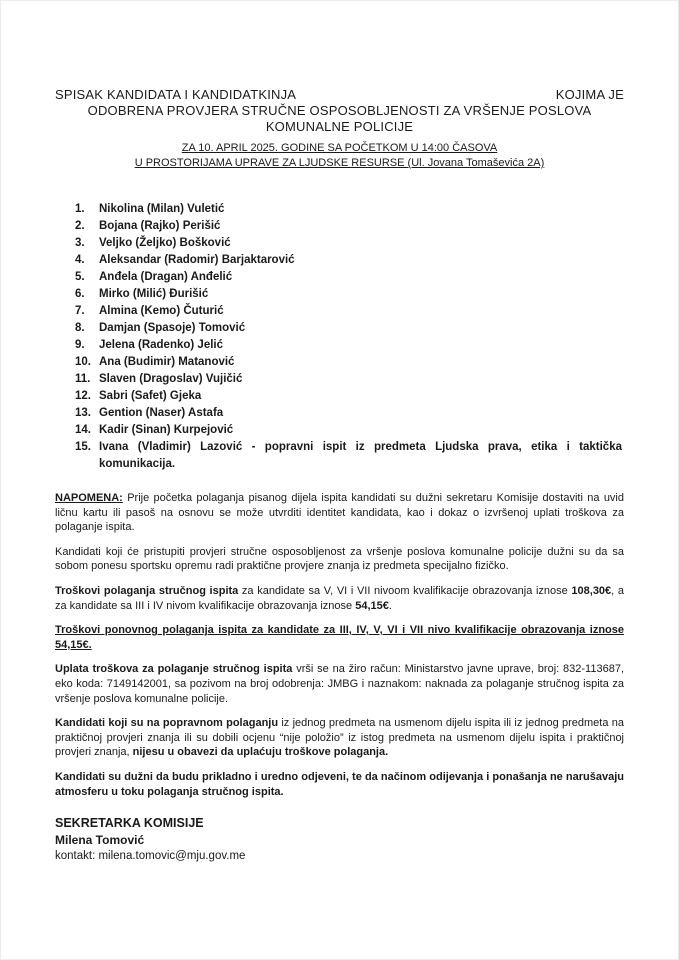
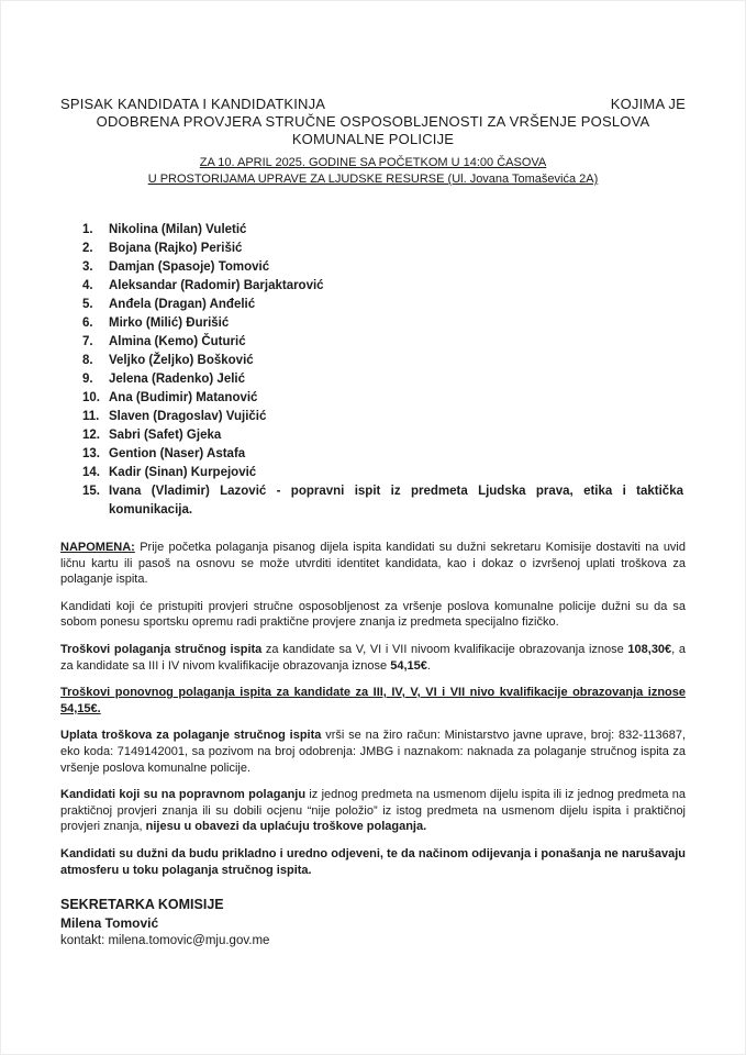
  SPISAK KANDIDATA I KANDIDATKINJA
  KOJIMA JE
  ODOBRENA PROVJERA STRUČNE OSPOSOBLJENOSTI ZA VRŠENJE POSLOVA
  KOMUNALNE POLICIJE
  ZA 10. APRIL 2025. GODINE SA POČETKOM U 14:00 ČASOVA
  U PROSTORIJAMA UPRAVE ZA LJUDSKE RESURSE (Ul. Jovana Tomaševića 2A)
  1.
  Nikolina (Milan) Vuletić
  2.
  Bojana (Rajko) Perišić
  3.
- Veljko (Željko) Bošković
+ Damjan (Spasoje) Tomović
  4.
  Aleksandar (Radomir) Barjaktarović
  5.
  Anđela (Dragan) Anđelić
  6.
  Mirko (Milić) Đurišić
  7.
  Almina (Kemo) Čuturić
  8.
- Damjan (Spasoje) Tomović
+ Veljko (Željko) Bošković
  9.
  Jelena (Radenko) Jelić
  10.
  Ana (Budimir) Matanović
  11.
  Slaven (Dragoslav) Vujičić
  12.
  Sabri (Safet) Gjeka
  13.
  Gention (Naser) Astafa
  14.
  Kadir (Sinan) Kurpejović
  15.
  Ivana (Vladimir) Lazović - popravni ispit iz predmeta Ljudska prava, etika i taktička komunikacija.
  NAPOMENA: Prije početka polaganja pisanog dijela ispita kandidati su dužni sekretaru Komisije dostaviti na uvid ličnu kartu ili pasoš na osnovu se može utvrditi identitet kandidata, kao i dokaz o izvršenoj uplati troškova za polaganje ispita.
  Kandidati koji će pristupiti provjeri stručne osposobljenost za vršenje poslova komunalne policije dužni su da sa sobom ponesu sportsku opremu radi praktične provjere znanja iz predmeta specijalno fizičko.
  Troškovi polaganja stručnog ispita za kandidate sa V, VI i VII nivoom kvalifikacije obrazovanja iznose 108,30€, a za kandidate sa III i IV nivom kvalifikacije obrazovanja iznose 54,15€.
  Troškovi ponovnog polaganja ispita za kandidate za III, IV, V, VI i VII nivo kvalifikacije obrazovanja iznose 54,15€.
  Uplata troškova za polaganje stručnog ispita vrši se na žiro račun: Ministarstvo javne uprave, broj: 832-113687, eko koda: 7149142001, sa pozivom na broj odobrenja: JMBG i naznakom: naknada za polaganje stručnog ispita za vršenje poslova komunalne policije.
  Kandidati koji su na popravnom polaganju iz jednog predmeta na usmenom dijelu ispita ili iz jednog predmeta na praktičnoj provjeri znanja ili su dobili ocjenu “nije položio” iz istog predmeta na usmenom dijelu ispita i praktičnoj provjeri znanja, nijesu u obavezi da uplaćuju troškove polaganja.
  Kandidati su dužni da budu prikladno i uredno odjeveni, te da načinom odijevanja i ponašanja ne narušavaju atmosferu u toku polaganja stručnog ispita.
  SEKRETARKA KOMISIJE
  Milena Tomović
  kontakt: milena.tomovic@mju.gov.me
